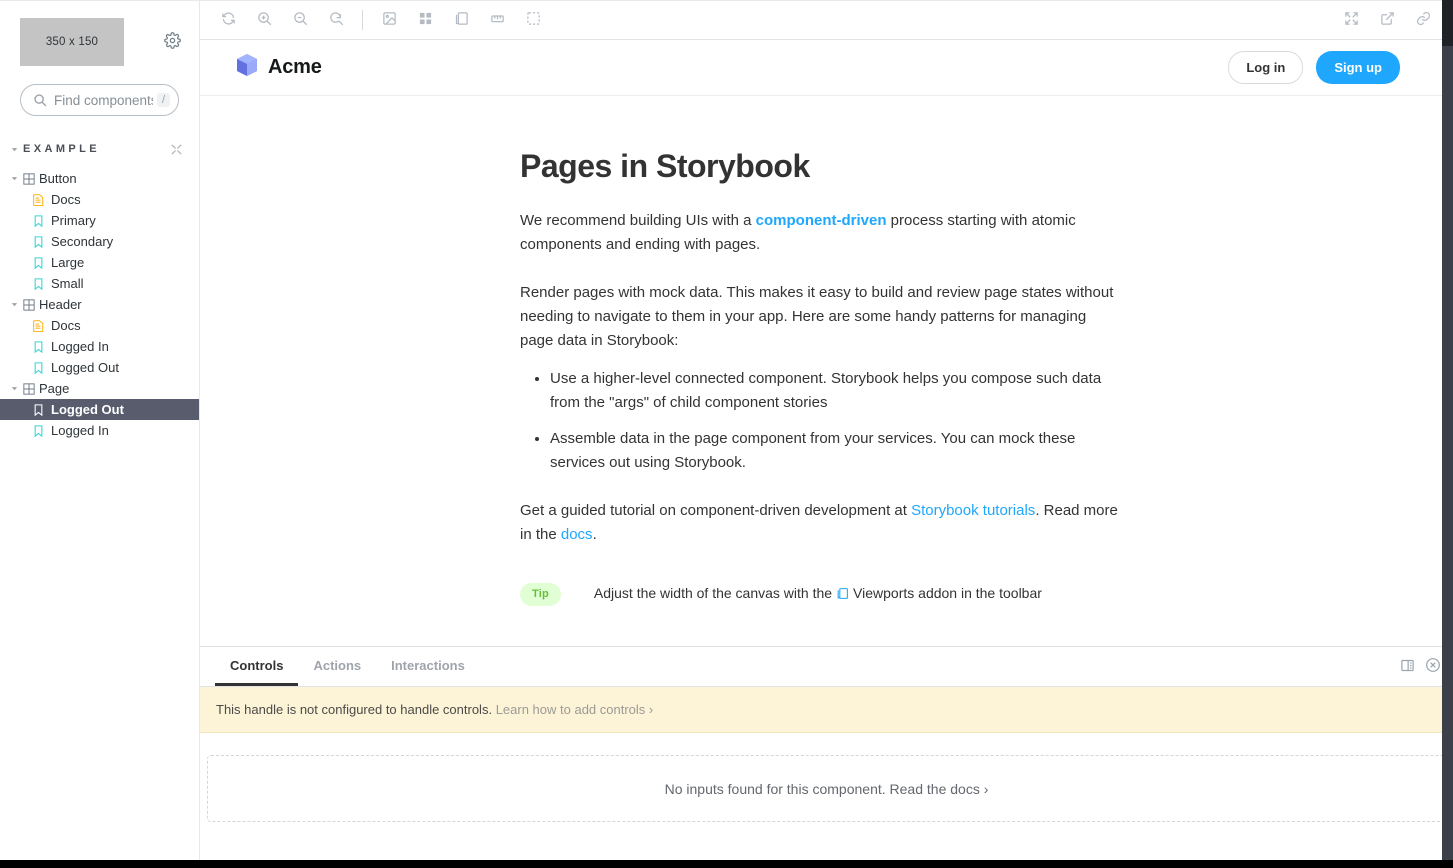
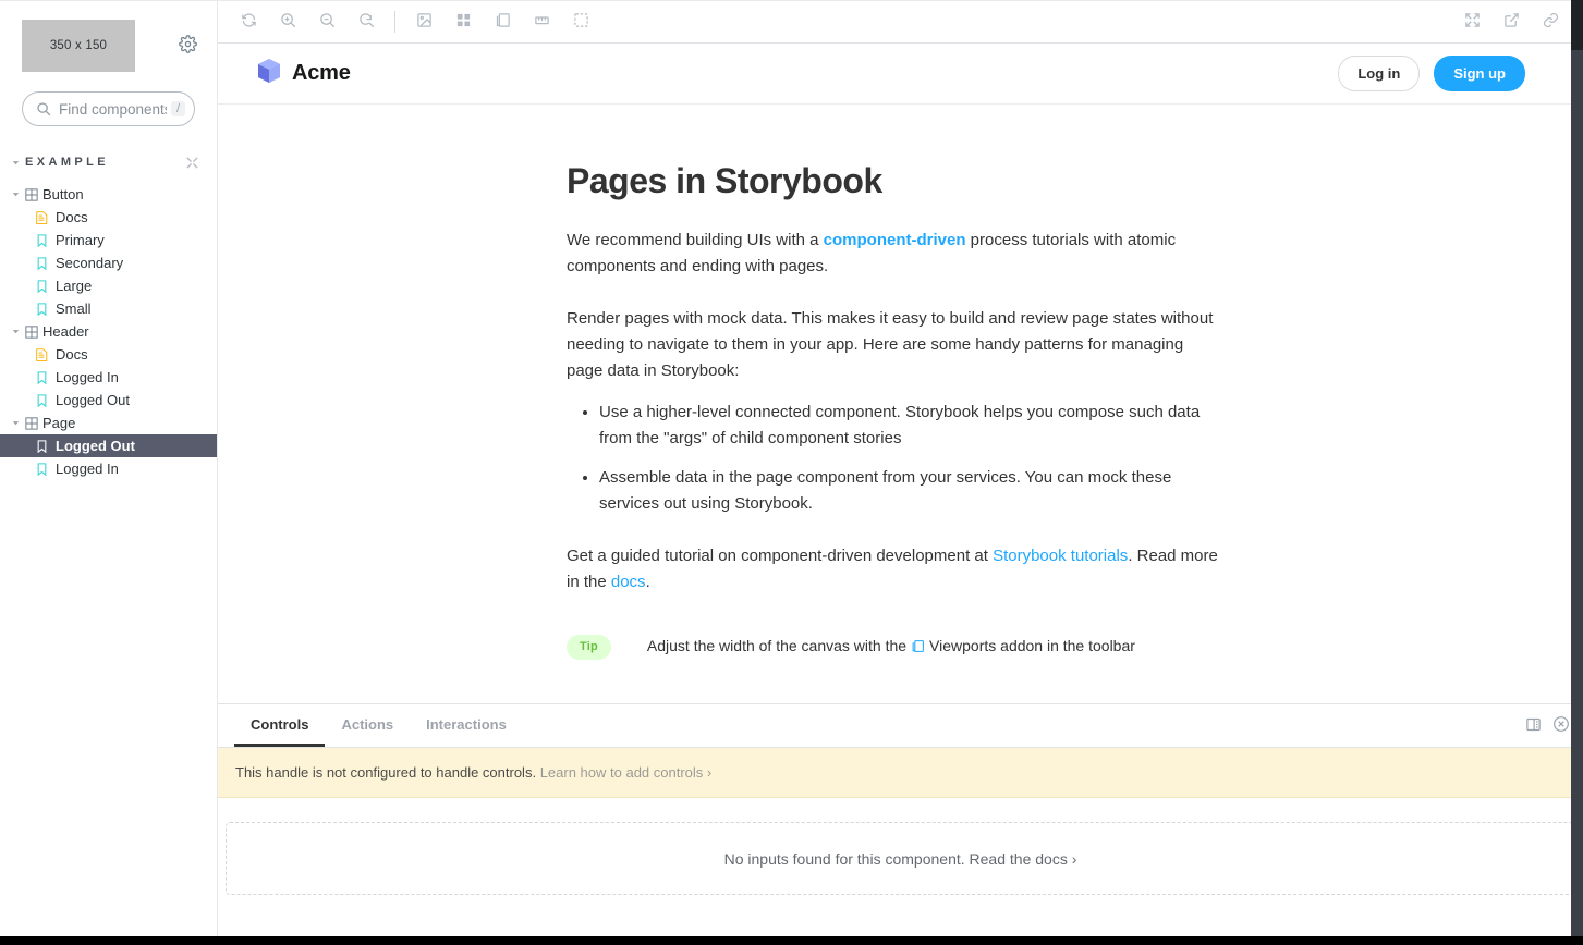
  350 x 150
  Find component
  /
  EXAMPLE
  Button
  Docs
  Primary
  Secondary
  Large
  Small
  Header
  Docs
  Logged In
  Logged Out
  Page
  Logged Out
  Logged In
  Acme
  Log in
  Sign up
  Pages in Storybook
- We recommend building UIs with a component-driven process starting with atomic components and ending with pages.
+ We recommend building UIs with a component-driven process tutorials with atomic components and ending with pages.
  Render pages with mock data. This makes it easy to build and review page states without needing to navigate to them in your app. Here are some handy patterns for managing page data in Storybook:
  Use a higher-level connected component. Storybook helps you compose such data from the "args" of child component stories
  Assemble data in the page component from your services. You can mock these services out using Storybook.
  Get a guided tutorial on component-driven development at Storybook tutorials. Read more in the docs.
  Tip
  Adjust the width of the canvas with the
  Viewports addon in the toolbar
  Controls
  Actions
  Interactions
  This handle is not configured to handle controls. Learn how to add controls ›
  No inputs found for this component.
  Read the docs ›
